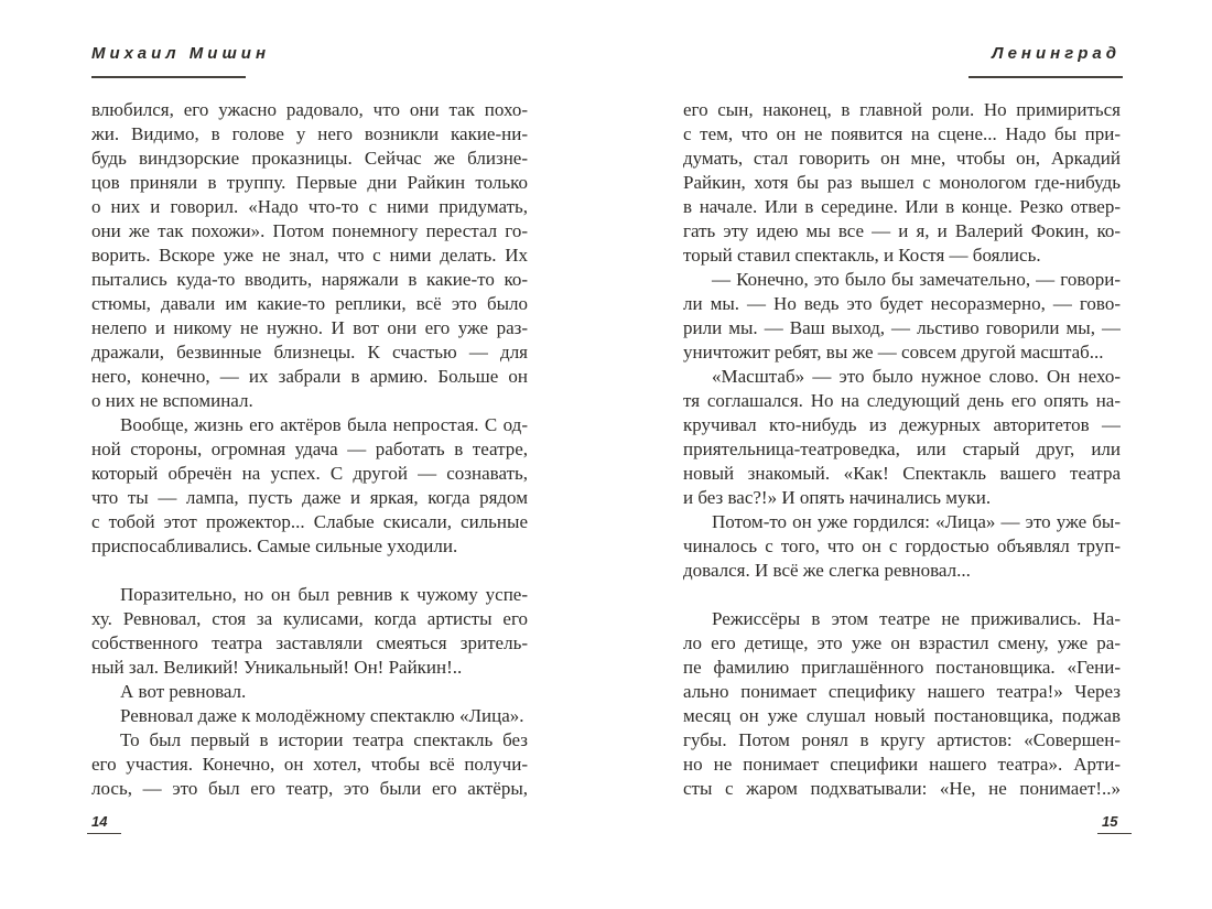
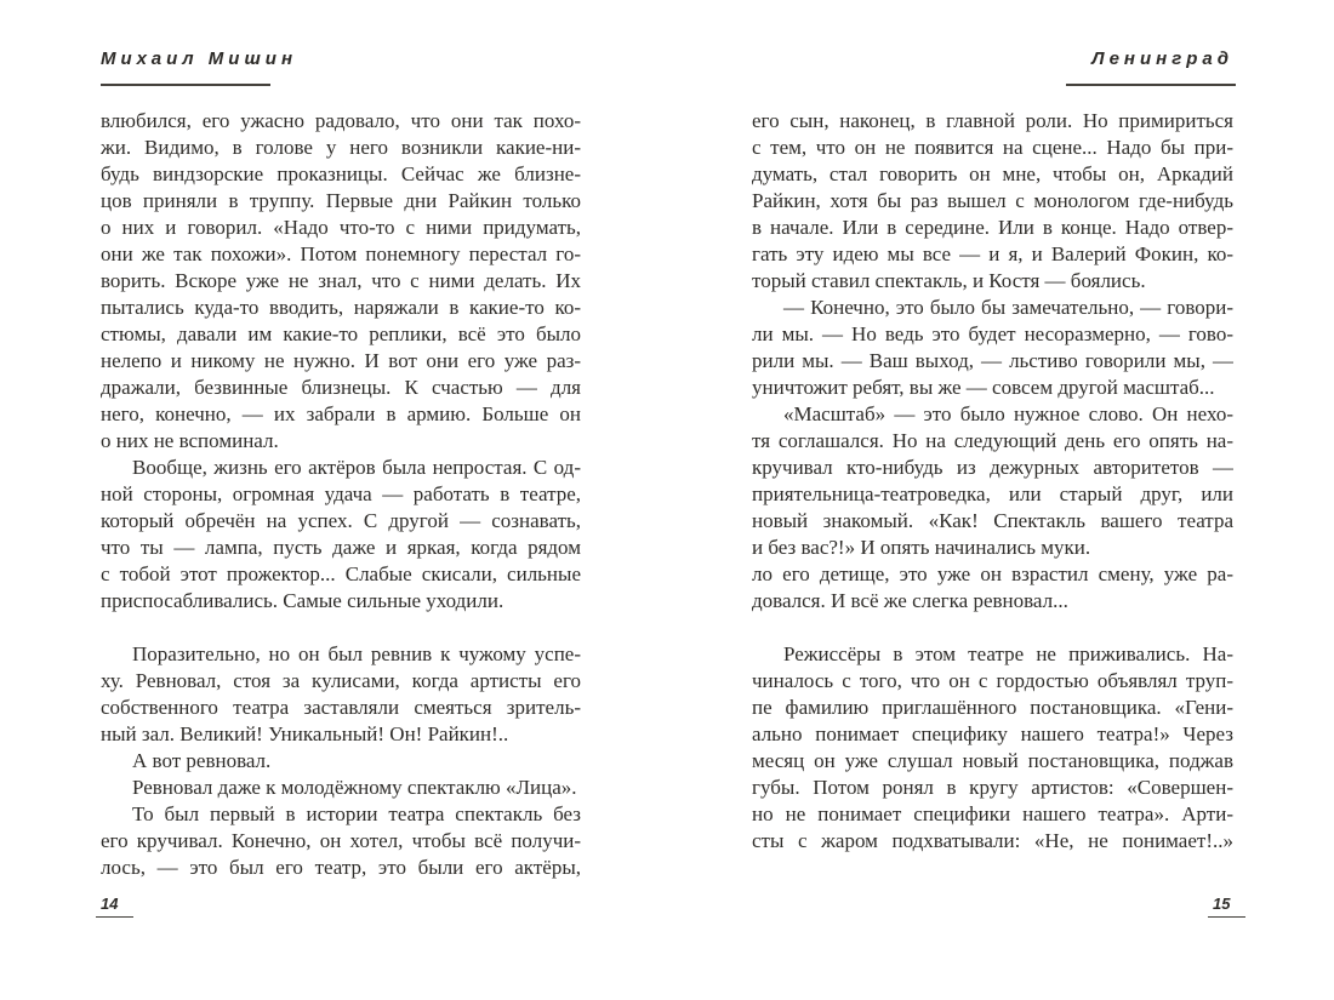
  Михаил Мишин
  влюбился, его ужасно радовало, что они так похо-
  жи. Видимо, в голове у него возникли какие-ни-
  будь виндзорские проказницы. Сейчас же близне-
  цов приняли в труппу. Первые дни Райкин только
  о них и говорил. «Надо что-то с ними придумать,
  они же так похожи». Потом понемногу перестал го-
  ворить. Вскоре уже не знал, что с ними делать. Их
  пытались куда-то вводить, наряжали в какие-то ко-
  стюмы, давали им какие-то реплики, всё это было
  нелепо и никому не нужно. И вот они его уже раз-
  дражали, безвинные близнецы. К счастью — для
  него, конечно, — их забрали в армию. Больше он
  о них не вспоминал.
  Вообще, жизнь его актёров была непростая. С од-
  ной стороны, огромная удача — работать в театре,
  который обречён на успех. С другой — сознавать,
  что ты — лампа, пусть даже и яркая, когда рядом
  с тобой этот прожектор... Слабые скисали, сильные
  приспосабливались. Самые сильные уходили.
  Поразительно, но он был ревнив к чужому успе-
  ху. Ревновал, стоя за кулисами, когда артисты его
  собственного театра заставляли смеяться зритель-
  ный зал. Великий! Уникальный! Он! Райкин!..
  А вот ревновал.
  Ревновал даже к молодёжному спектаклю «Лица».
  То был первый в истории театра спектакль без
- его участия. Конечно, он хотел, чтобы всё получи-
+ его кручивал. Конечно, он хотел, чтобы всё получи-
  лось, — это был его театр, это были его актёры,
  Ленинград
  его сын, наконец, в главной роли. Но примириться
  с тем, что он не появится на сцене... Надо бы при-
  думать, стал говорить он мне, чтобы он, Аркадий
  Райкин, хотя бы раз вышел с монологом где-нибудь
- в начале. Или в середине. Или в конце. Резко отвер-
+ в начале. Или в середине. Или в конце. Надо отвер-
  гать эту идею мы все — и я, и Валерий Фокин, ко-
  торый ставил спектакль, и Костя — боялись.
  — Конечно, это было бы замечательно, — говори-
  ли мы. — Но ведь это будет несоразмерно, — гово-
  рили мы. — Ваш выход, — льстиво говорили мы, —
  уничтожит ребят, вы же — совсем другой масштаб...
  «Масштаб» — это было нужное слово. Он нехо-
  тя соглашался. Но на следующий день его опять на-
  кручивал кто-нибудь из дежурных авторитетов —
  приятельница-театроведка, или старый друг, или
  новый знакомый. «Как! Спектакль вашего театра
  и без вас?!» И опять начинались муки.
- Потом-то он уже гордился: «Лица» — это уже бы-
- чиналось с того, что он с гордостью объявлял труп-
+ ло его детище, это уже он взрастил смену, уже ра-
  довался. И всё же слегка ревновал...
  Режиссёры в этом театре не приживались. На-
- ло его детище, это уже он взрастил смену, уже ра-
+ чиналось с того, что он с гордостью объявлял труп-
  пе фамилию приглашённого постановщика. «Гени-
  ально понимает специфику нашего театра!» Через
  месяц он уже слушал новый постановщика, поджав
  губы. Потом ронял в кругу артистов: «Совершен-
  но не понимает специфики нашего театра». Арти-
  сты с жаром подхватывали: «Не, не понимает!..»
  14
  15
